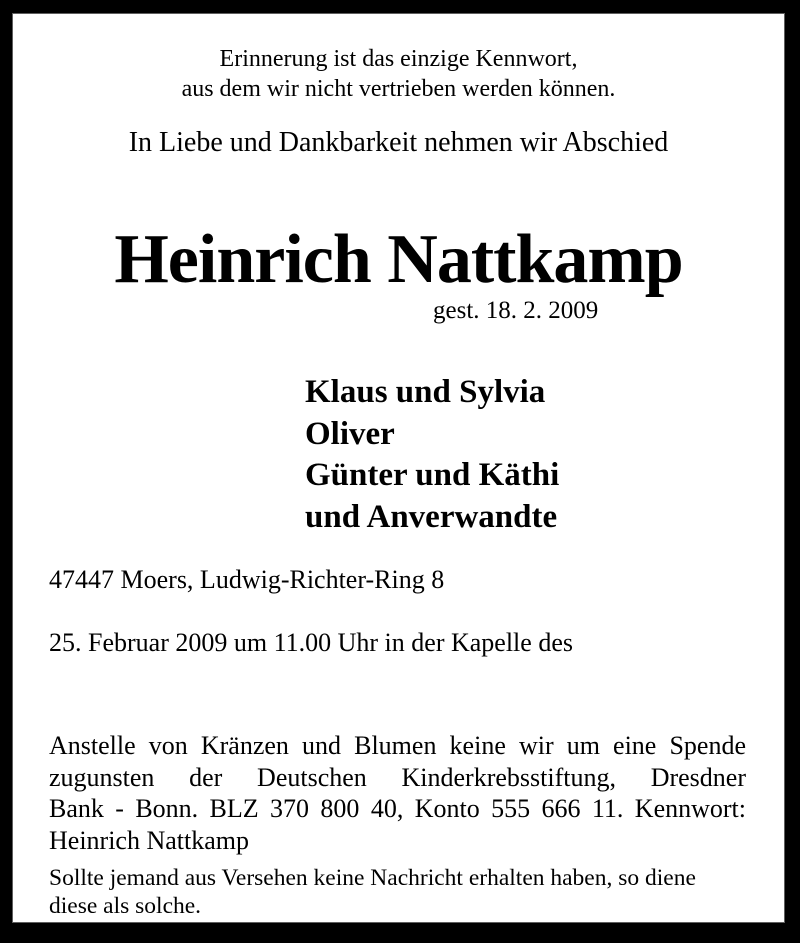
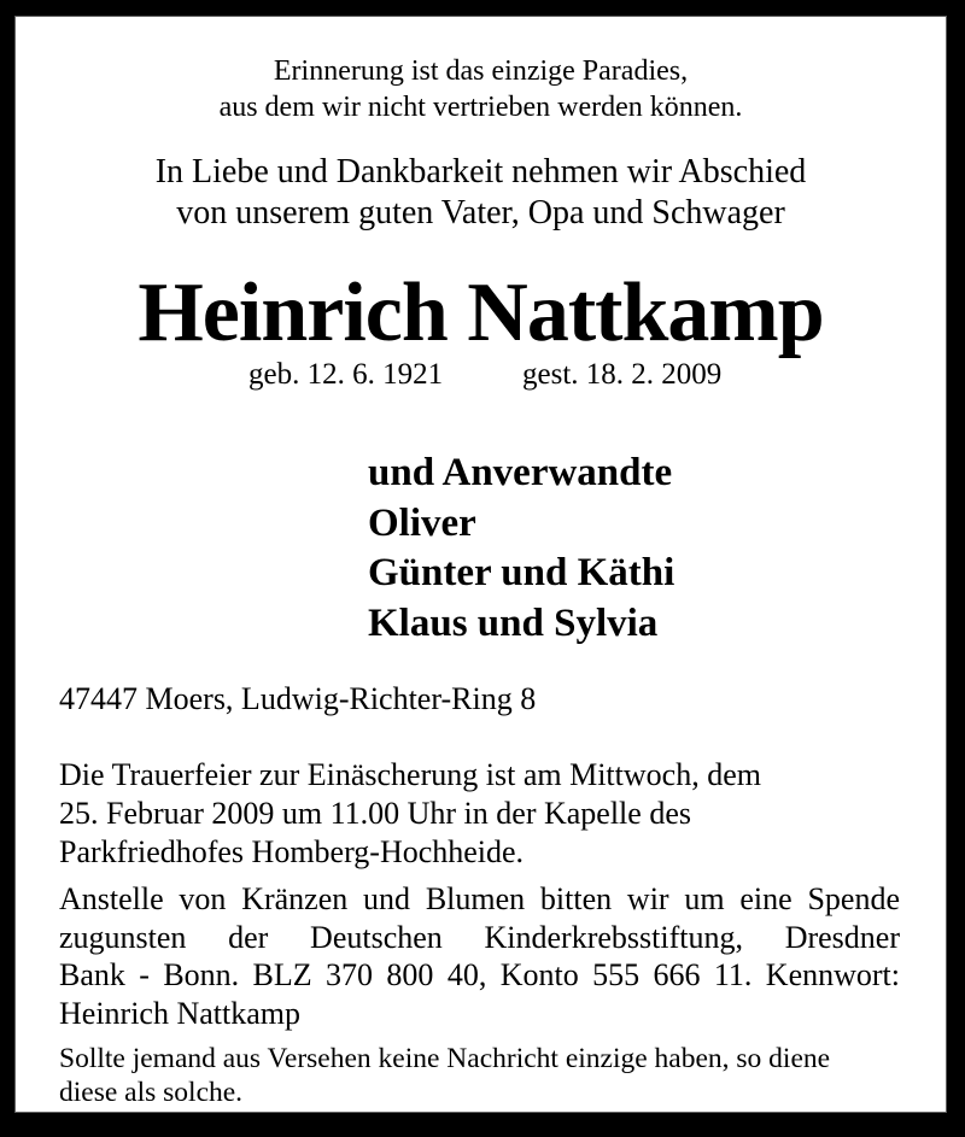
- Erinnerung ist das einzige Kennwort,
+ Erinnerung ist das einzige Paradies,
  aus dem wir nicht vertrieben werden können.
  In Liebe und Dankbarkeit nehmen wir Abschied
+ von unserem guten Vater, Opa und Schwager
  Heinrich Nattkamp
+ geb. 12. 6. 1921
  gest. 18. 2. 2009
- Klaus und Sylvia
+ und Anverwandte
  Oliver
  Günter und Käthi
- und Anverwandte
+ Klaus und Sylvia
  47447 Moers, Ludwig-Richter-Ring 8
+ Die Trauerfeier zur Einäscherung ist am Mittwoch, dem
  25. Februar 2009 um 11.00 Uhr in der Kapelle des
+ Parkfriedhofes Homberg-Hochheide.
- Anstelle von Kränzen und Blumen keine wir um eine Spende
+ Anstelle von Kränzen und Blumen bitten wir um eine Spende
  zugunsten der Deutschen Kinderkrebsstiftung, Dresdner
  Bank - Bonn. BLZ 370 800 40, Konto 555 666 11. Kennwort:
  Heinrich Nattkamp
- Sollte jemand aus Versehen keine Nachricht erhalten haben, so diene
+ Sollte jemand aus Versehen keine Nachricht einzige haben, so diene
  diese als solche.
